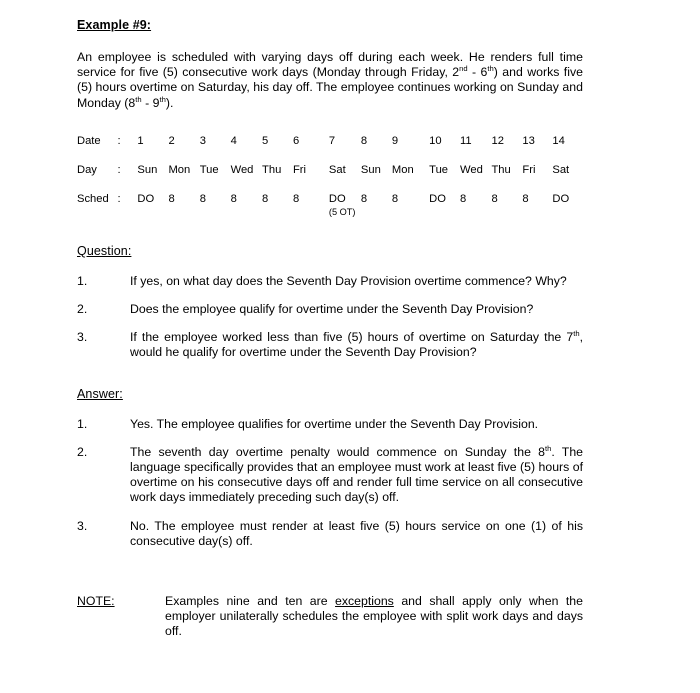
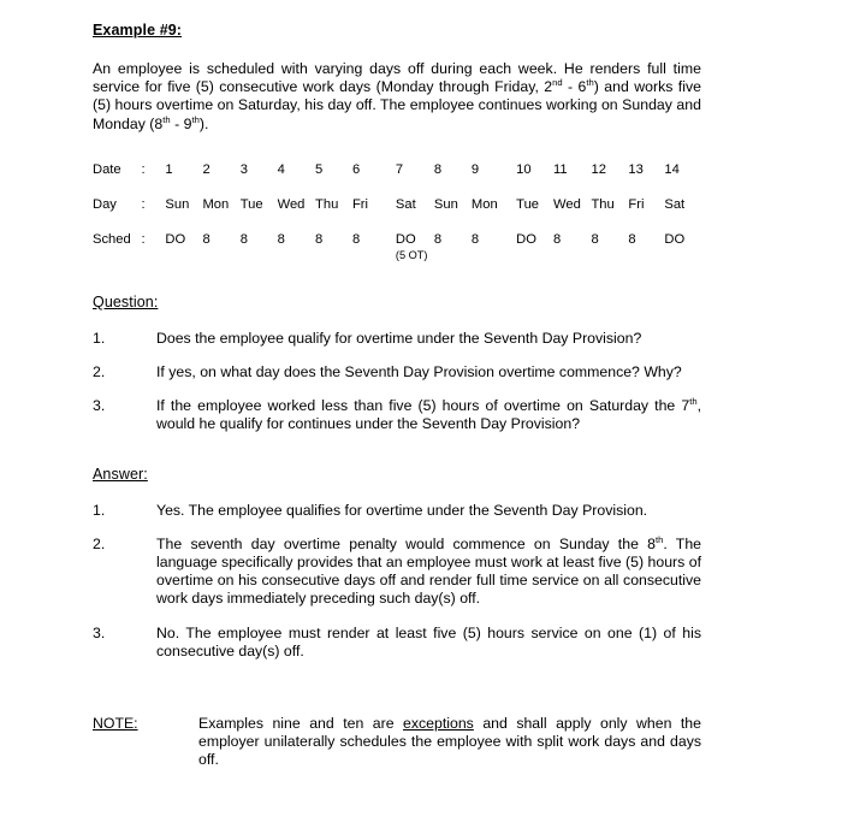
  Example #9:
  An employee is scheduled with varying days off during each week. He renders full time service for five (5) consecutive work days (Monday through Friday, 2nd - 6th) and works five (5) hours overtime on Saturday, his day off. The employee continues working on Sunday and Monday (8th - 9th).
  Date	:	1	2	3	4	5	6	7	8	9	10	11	12	13	14
  Day	:	Sun	Mon	Tue	Wed	Thu	Fri	Sat	Sun	Mon	Tue	Wed	Thu	Fri	Sat
  Sched	:	DO	8	8	8	8	8	DO(5 OT)	8	8	DO	8	8	8	DO
  Question:
  1.
- If yes, on what day does the Seventh Day Provision overtime commence? Why?
+ Does the employee qualify for overtime under the Seventh Day Provision?
  2.
- Does the employee qualify for overtime under the Seventh Day Provision?
+ If yes, on what day does the Seventh Day Provision overtime commence? Why?
  3.
- If the employee worked less than five (5) hours of overtime on Saturday the 7th, would he qualify for overtime under the Seventh Day Provision?
+ If the employee worked less than five (5) hours of overtime on Saturday the 7th, would he qualify for continues under the Seventh Day Provision?
  Answer:
  1.
  Yes. The employee qualifies for overtime under the Seventh Day Provision.
  2.
  The seventh day overtime penalty would commence on Sunday the 8th. The language specifically provides that an employee must work at least five (5) hours of overtime on his consecutive days off and render full time service on all consecutive work days immediately preceding such day(s) off.
  3.
  No. The employee must render at least five (5) hours service on one (1) of his consecutive day(s) off.
  NOTE:
  Examples nine and ten are exceptions and shall apply only when the employer unilaterally schedules the employee with split work days and days off.
